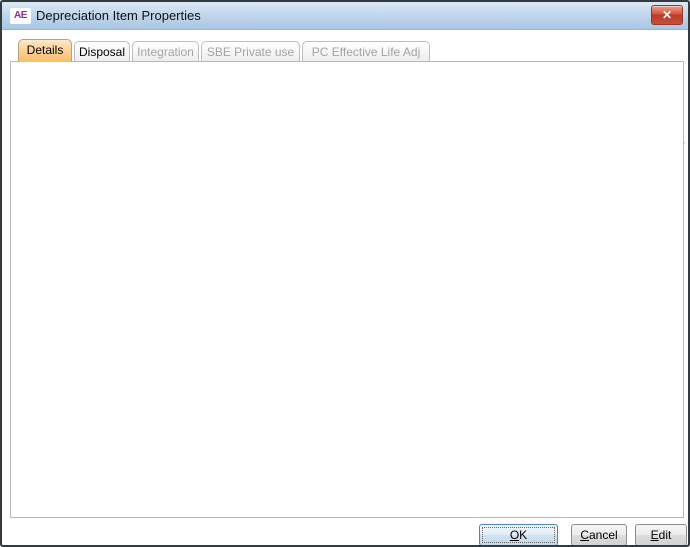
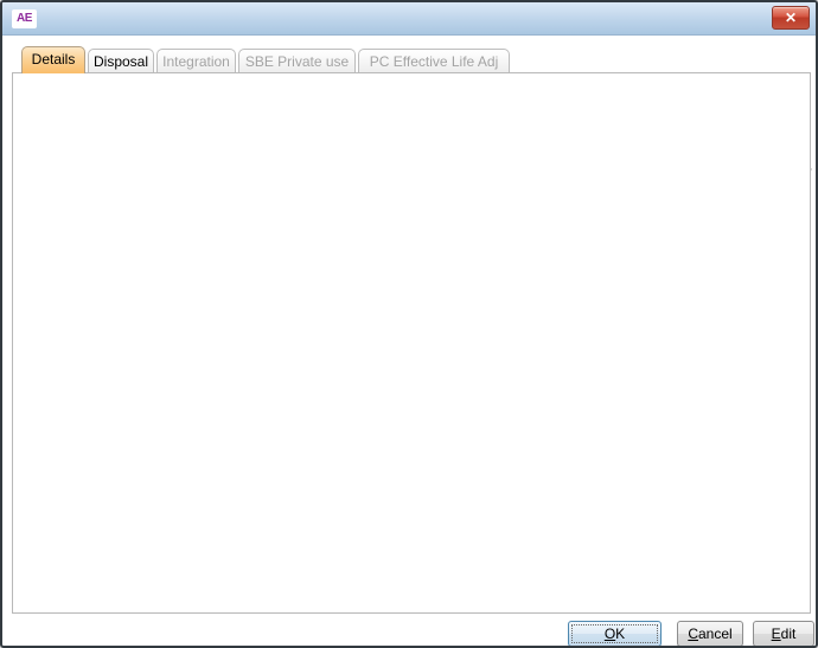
  AE
- Depreciation Item Properties
  ✕
  Details
  Disposal
  Integration
  SBE Private use
  PC Effective Life Adj
  OK
  Cancel
  Edit
